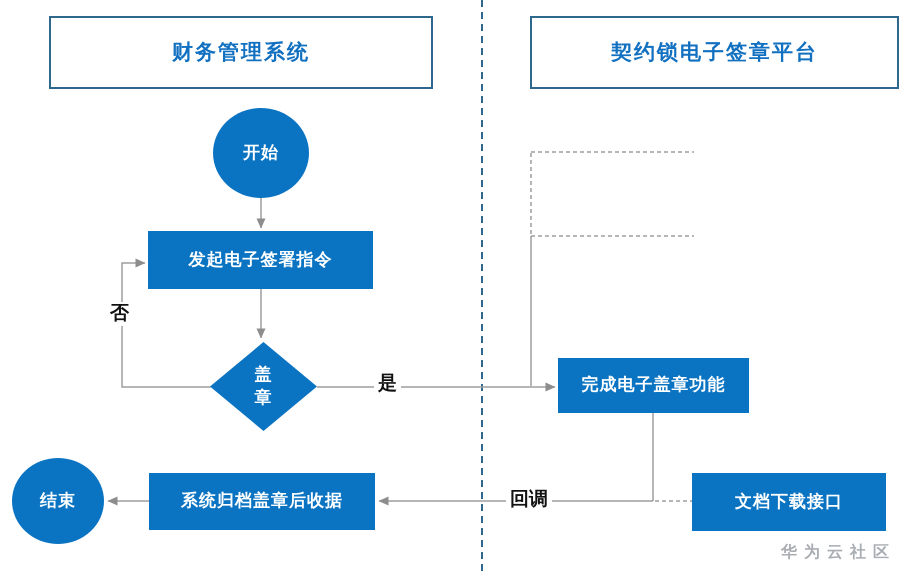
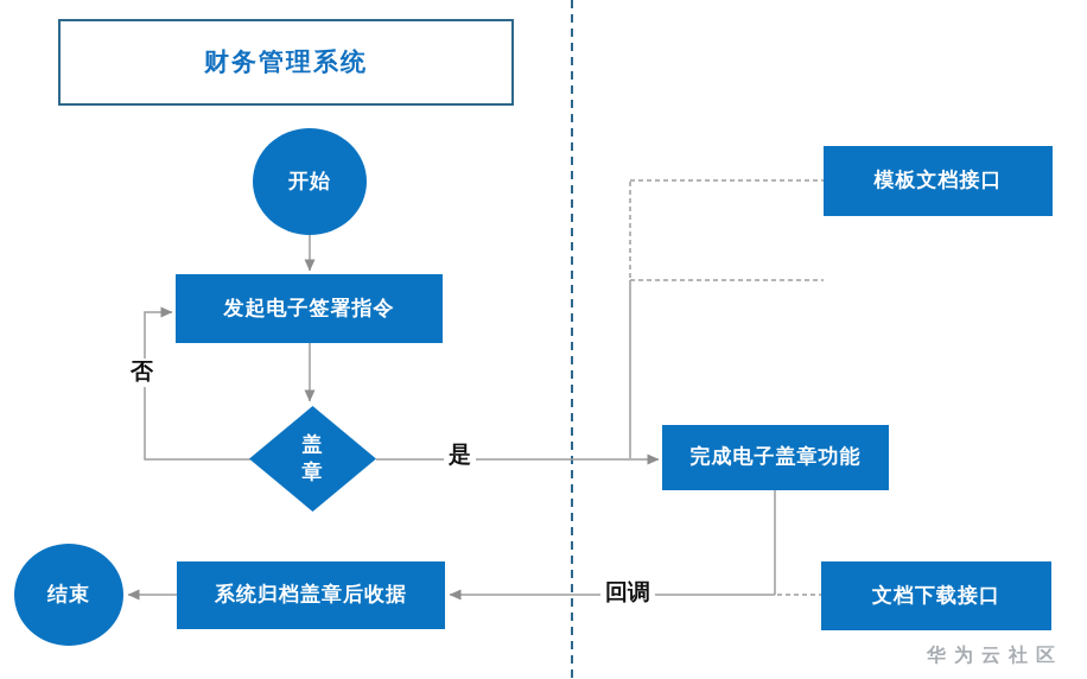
  财务管理系统
- 契约锁电子签章平台
  开始
  发起电子签署指令
  盖章
  系统归档盖章后收据
  结束
+ 模板文档接口
  完成电子盖章功能
  文档下载接口
  否
  是
  回调
  华为云社区
